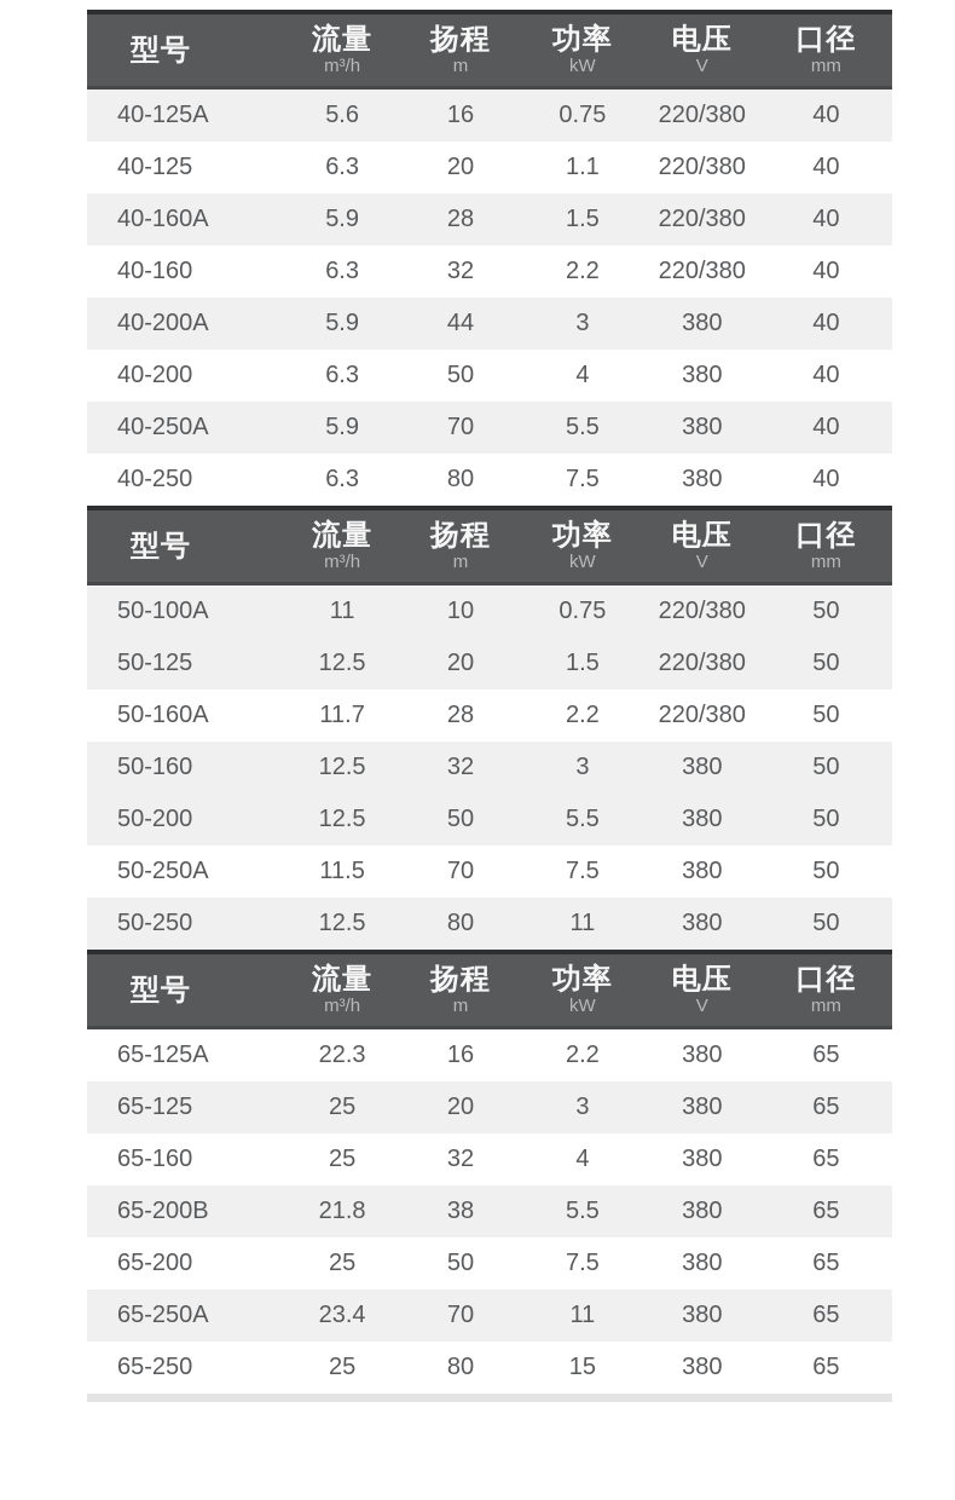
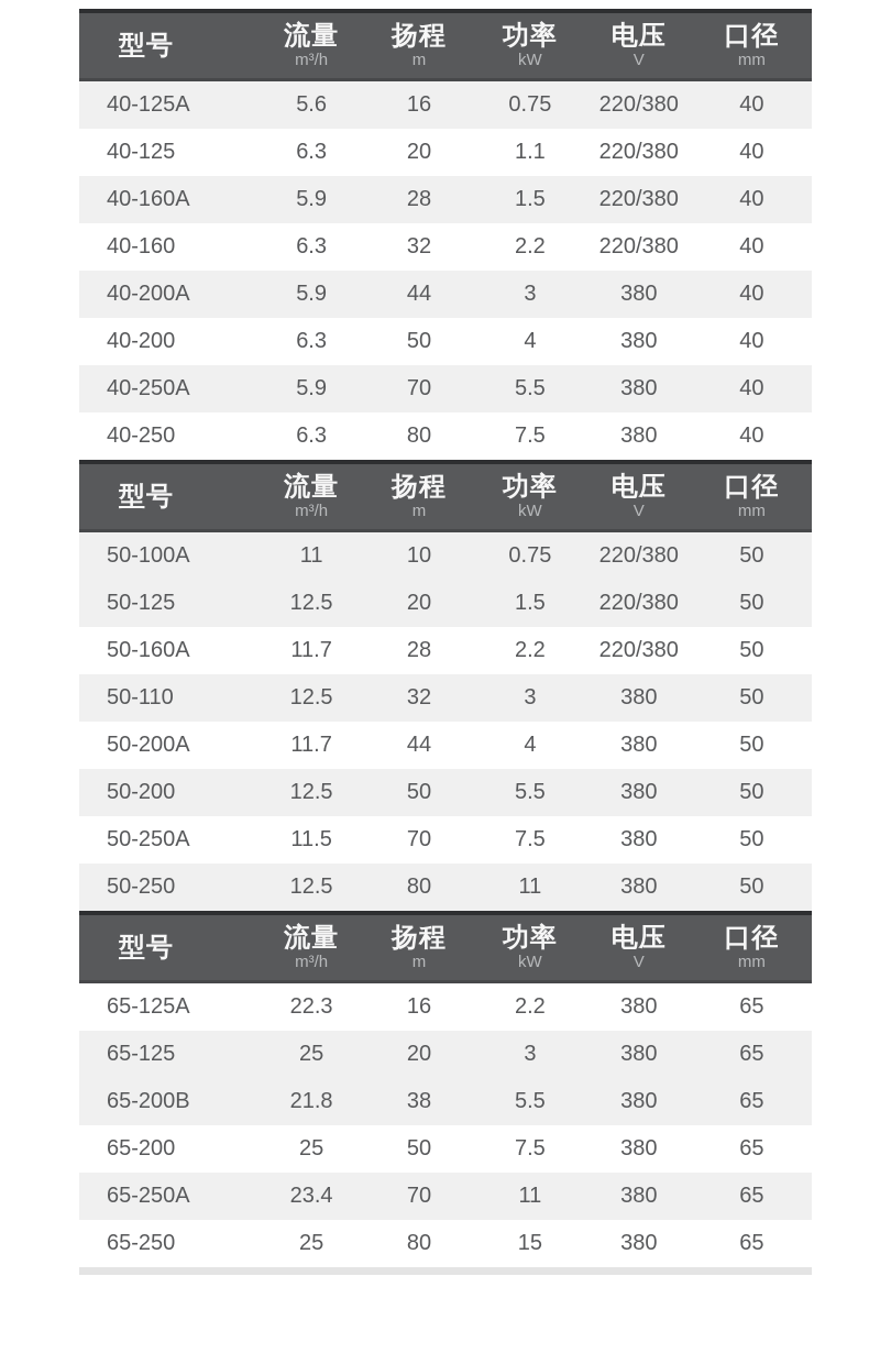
  型号	流量m³/h	扬程m	功率kW	电压V	口径mm
  40-125A	5.6	16	0.75	220/380	40
  40-125	6.3	20	1.1	220/380	40
  40-160A	5.9	28	1.5	220/380	40
  40-160	6.3	32	2.2	220/380	40
  40-200A	5.9	44	3	380	40
  40-200	6.3	50	4	380	40
  40-250A	5.9	70	5.5	380	40
  40-250	6.3	80	7.5	380	40
  型号	流量m³/h	扬程m	功率kW	电压V	口径mm
  50-100A	11	10	0.75	220/380	50
  50-125	12.5	20	1.5	220/380	50
  50-160A	11.7	28	2.2	220/380	50
- 50-160	12.5	32	3	380	50
+ 50-110	12.5	32	3	380	50
+ 50-200A	11.7	44	4	380	50
  50-200	12.5	50	5.5	380	50
  50-250A	11.5	70	7.5	380	50
  50-250	12.5	80	11	380	50
  型号	流量m³/h	扬程m	功率kW	电压V	口径mm
  65-125A	22.3	16	2.2	380	65
  65-125	25	20	3	380	65
- 65-160	25	32	4	380	65
  65-200B	21.8	38	5.5	380	65
  65-200	25	50	7.5	380	65
  65-250A	23.4	70	11	380	65
  65-250	25	80	15	380	65
